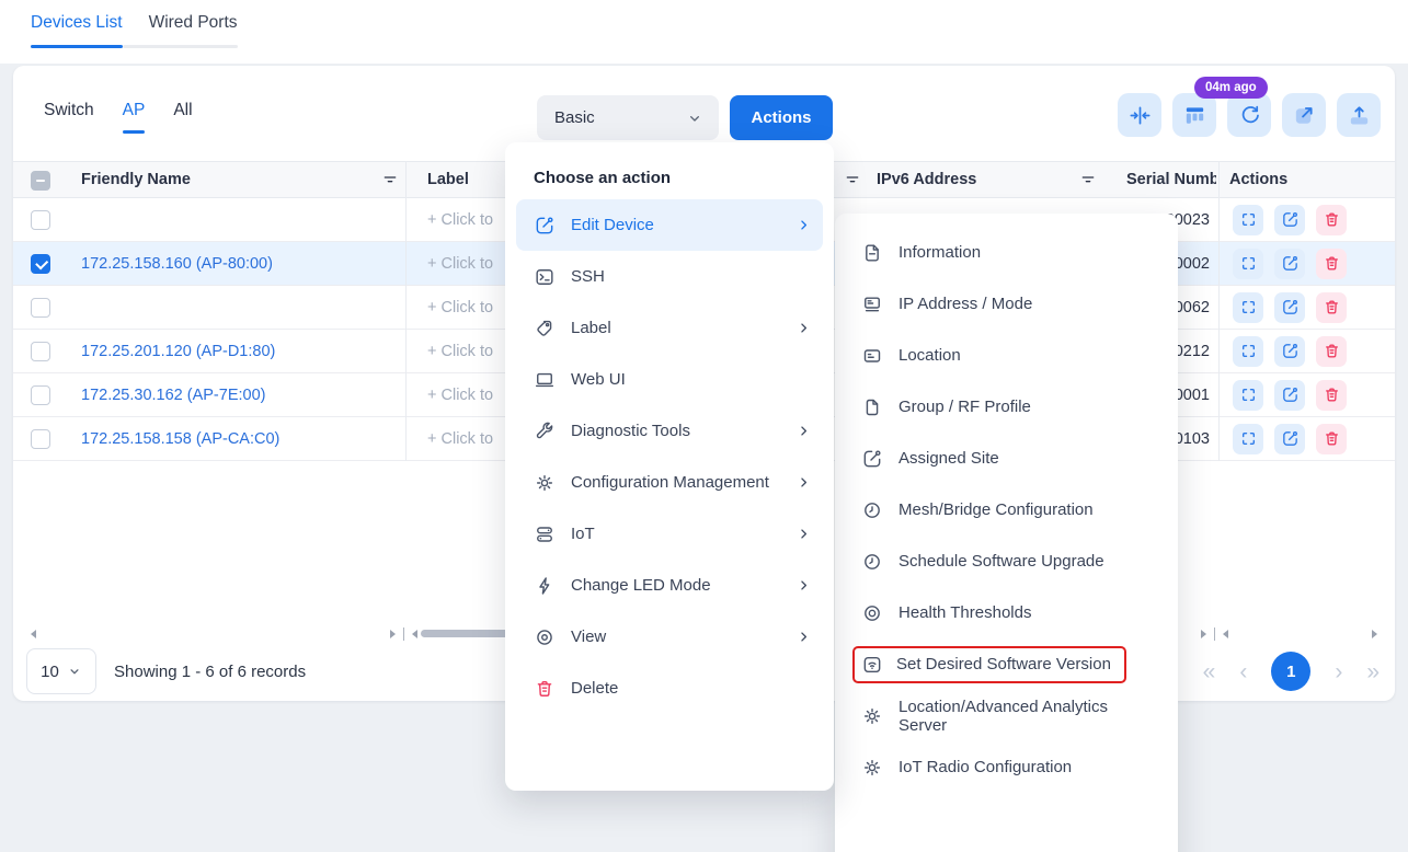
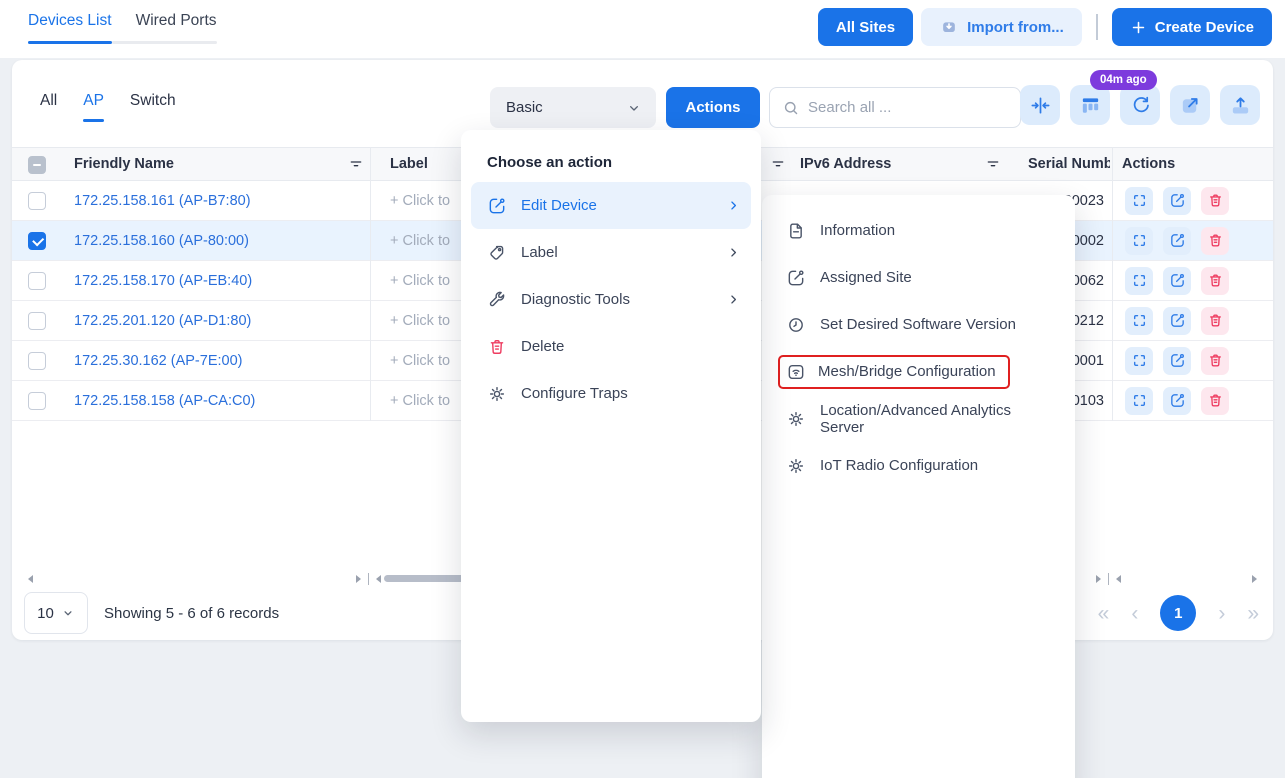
  Devices List
  Wired Ports
+ All Sites
+ Import from...
+ Create Device
- Switch
+ All
  AP
- All
+ Switch
  Basic
  Actions
+ Search all ...
  04m ago
  Friendly Name
  Label
  IPv6 Address
  Serial Numb
  Actions
+ 172.25.158.161 (AP-B7:80)
  + Click to
  0023
  172.25.158.160 (AP-80:00)
  + Click to
  0002
+ 172.25.158.170 (AP-EB:40)
  + Click to
  0062
  172.25.201.120 (AP-D1:80)
  + Click to
  0212
  172.25.30.162 (AP-7E:00)
  + Click to
  0001
  172.25.158.158 (AP-CA:C0)
  + Click to
  0103
  10
- Showing 1 - 6 of 6 records
+ Showing 5 - 6 of 6 records
  «
  ‹
  1
  ›
  »
  Choose an action
  Edit Device
- SSH
  Label
- Web UI
  Diagnostic Tools
- Configuration Management
- IoT
- Change LED Mode
- View
  Delete
+ Configure Traps
  Information
- IP Address / Mode
- Location
- Group / RF Profile
  Assigned Site
- Mesh/Bridge Configuration
+ Set Desired Software Version
- Schedule Software Upgrade
- Health Thresholds
- Set Desired Software Version
+ Mesh/Bridge Configuration
  Location/Advanced Analytics Server
  IoT Radio Configuration
